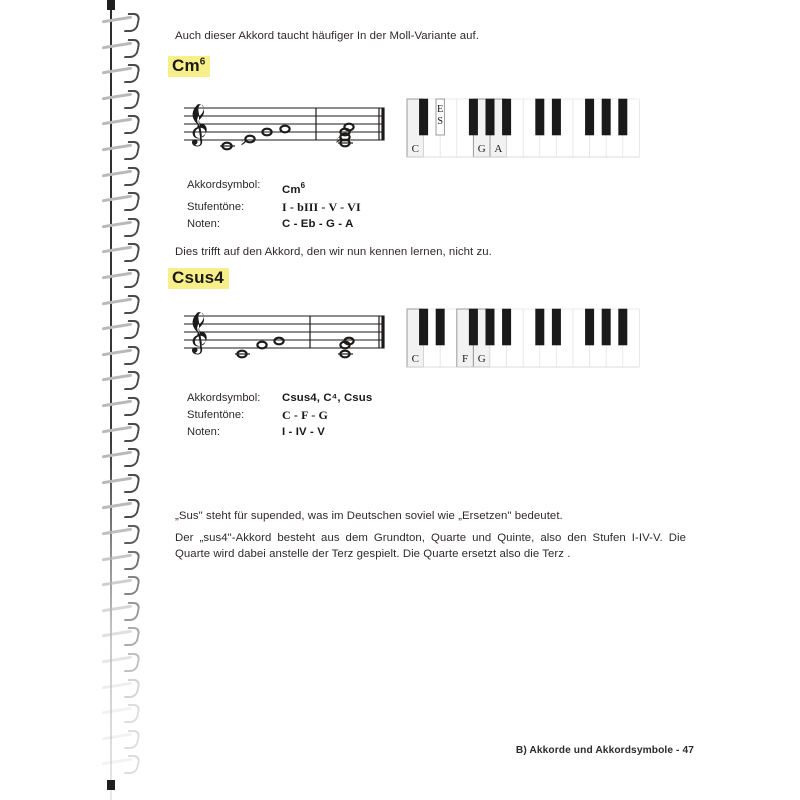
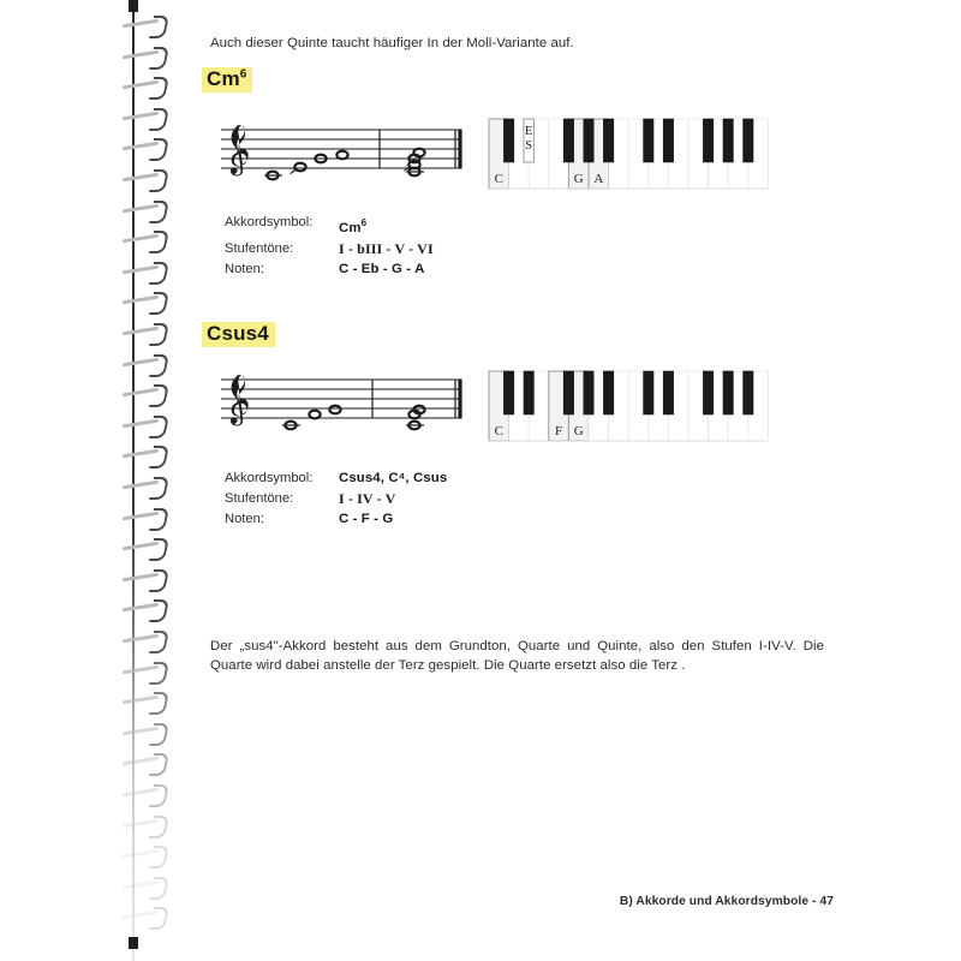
- Auch dieser Akkord taucht häufiger In der Moll-Variante auf.
+ Auch dieser Quinte taucht häufiger In der Moll-Variante auf.
  Cm6
  C
  G
  A
  E
  S
  Akkordsymbol:
  Cm6
  Stufentöne:
  I - bIII - V - VI
  Noten:
  C - Eb - G - A
- Dies trifft auf den Akkord, den wir nun kennen lernen, nicht zu.
  Csus4
  C
  F
  G
  Akkordsymbol:
  Csus4, C⁴, Csus
  Stufentöne:
- C - F - G
+ I - IV - V
  Noten:
- I - IV - V
+ C - F - G
- „Sus" steht für supended, was im Deutschen soviel wie „Ersetzen" bedeutet.
  Der „sus4"-Akkord besteht aus dem Grundton, Quarte und Quinte, also den Stufen I-IV-V. Die Quarte wird dabei anstelle der Terz gespielt. Die Quarte ersetzt also die Terz .
  B) Akkorde und Akkordsymbole - 47
